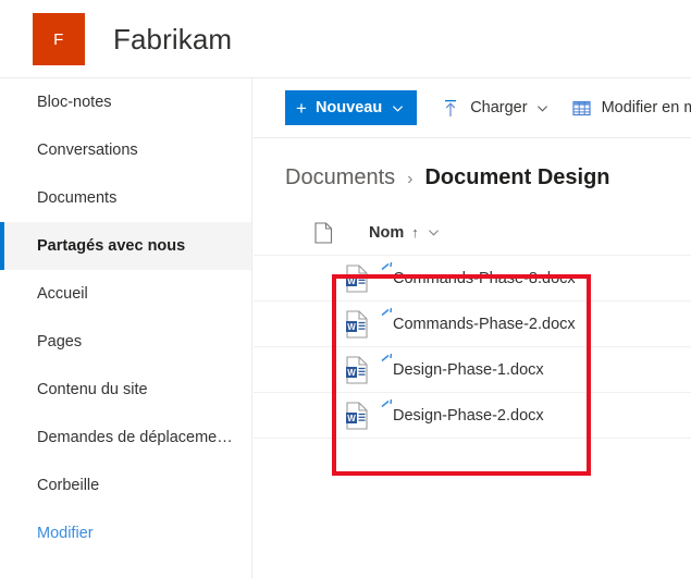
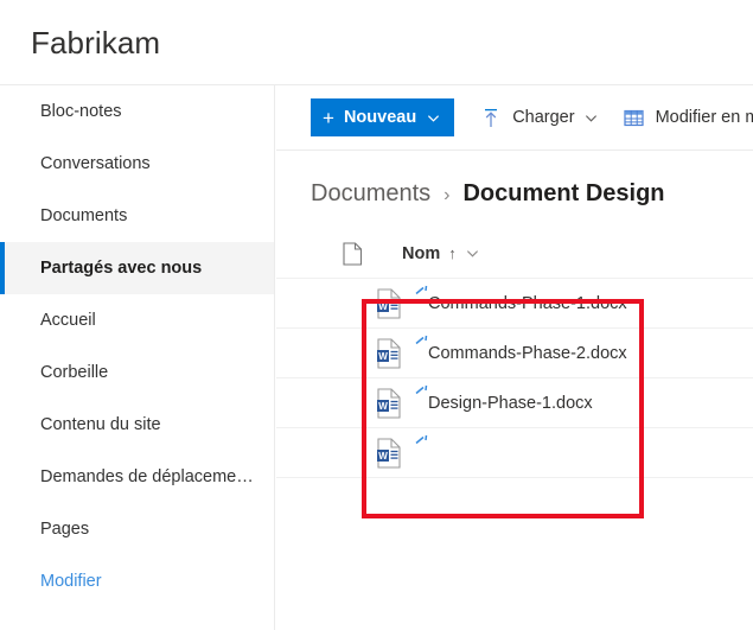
- F
  Fabrikam
  Bloc-notes
  Conversations
  Documents
  Partagés avec nous
  Accueil
- Pages
+ Corbeille
  Contenu du site
  Demandes de déplaceme…
- Corbeille
+ Pages
  Modifier
  +
  Nouveau
  Charger
  Modifier en m
  Documents
  ›
  Document Design
  Nom
  ↑
  W
- Commands-Phase-8.docx
+ Commands-Phase-1.docx
  W
  Commands-Phase-2.docx
  W
  Design-Phase-1.docx
  W
- Design-Phase-2.docx
